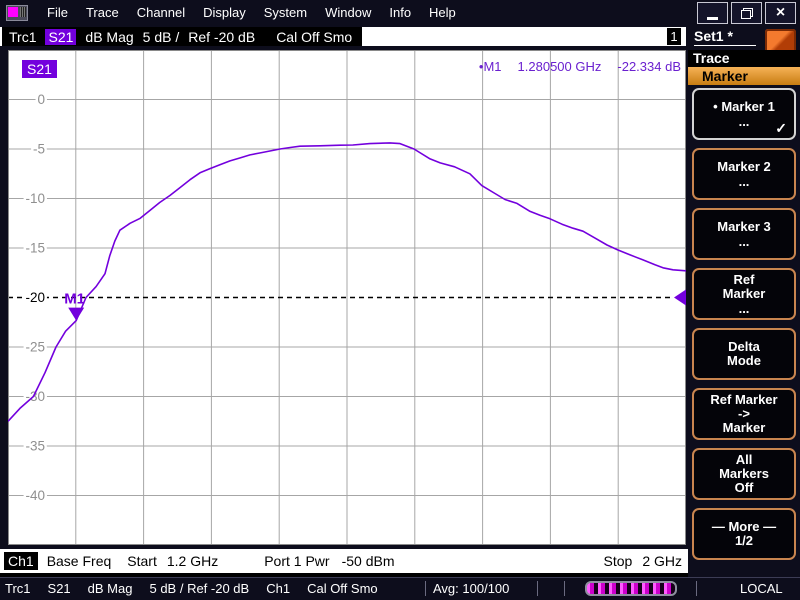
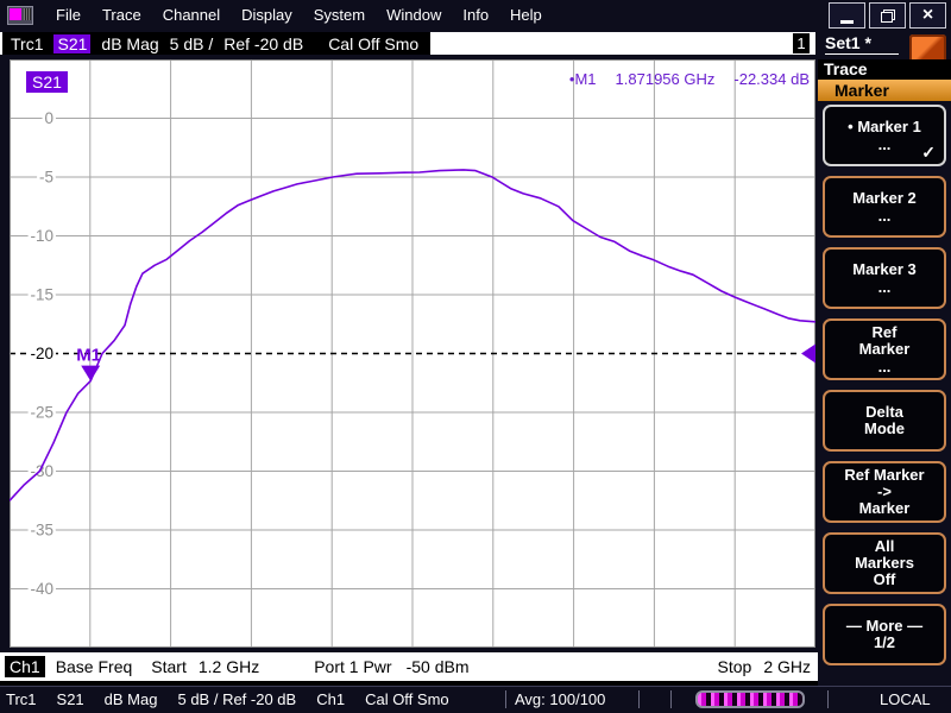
  File
  Trace
  Channel
  Display
  System
  Window
  Info
  Help
  ×
  Trc1
  S21
  dB Mag
  5 dB /
  Ref -20 dB
  Cal Off Smo
  1
  0
  -5
  -10
  -15
  -20
  -25
  -35
  -40
  M1
  S21
  •M1
- 1.280500 GHz
+ 1.871956 GHz
  -22.334 dB
  Set1 *
  Trace
  Marker
  • Marker 1
  ...
  ✓
  Marker 2
  ...
  Marker 3
  ...
  Ref
  Marker
  ...
  Delta
  Mode
  Ref Marker
  ->
  Marker
  All
  Markers
  Off
  — More —
  1/2
  Ch1
  Base Freq
  Start
  1.2 GHz
  Port 1 Pwr
  -50 dBm
  Stop
  2 GHz
  Trc1
  S21
  dB Mag
  5 dB / Ref -20 dB
  Ch1
  Cal Off Smo
  Avg: 100/100
  LOCAL
